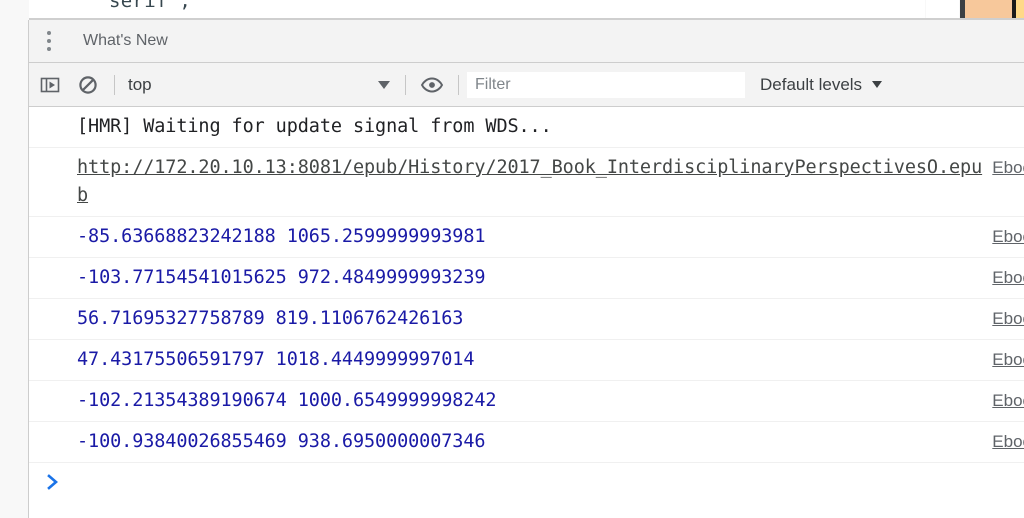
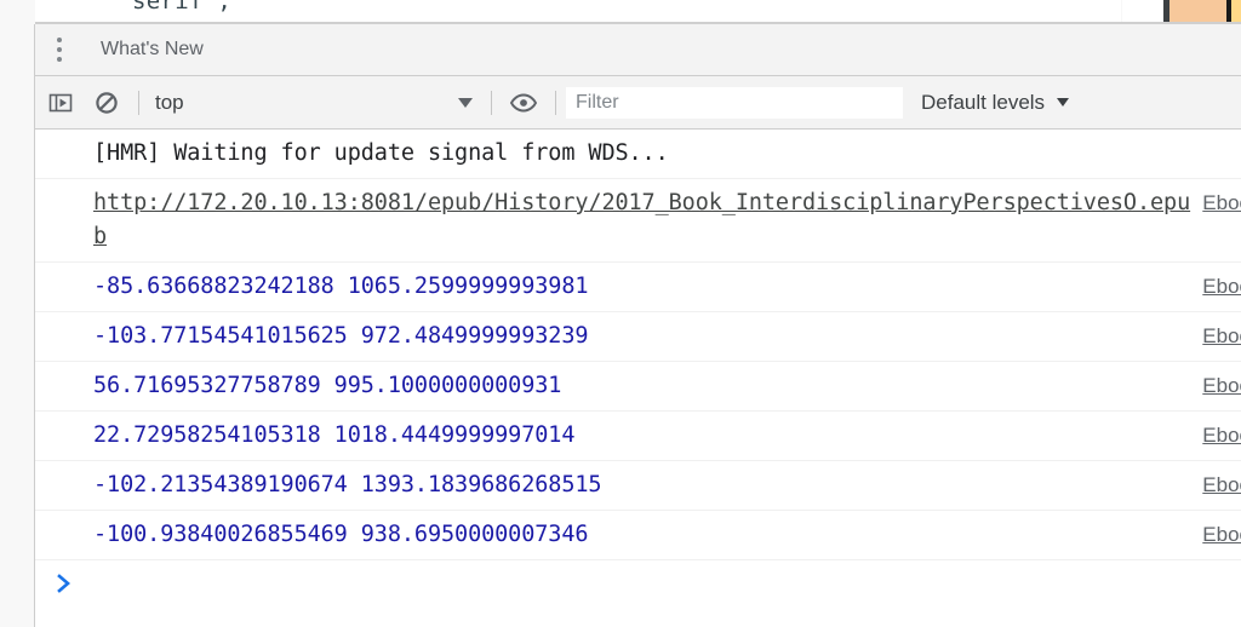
  serif";
  What's New
  top
  Filter
  Default levels
  [HMR] Waiting for update signal from WDS...
  http://172.20.10.13:8081/epub/History/2017_Book_InterdisciplinaryPerspectivesO.epub
  Ebo
  -85.63668823242188 1065.2599999993981
  Ebo
  -103.77154541015625 972.4849999993239
  Ebo
- 56.71695327758789 819.1106762426163
+ 56.71695327758789 995.1000000000931
  Ebo
- 47.43175506591797 1018.4449999997014
+ 22.72958254105318 1018.4449999997014
  Ebo
- -102.21354389190674 1000.6549999998242
+ -102.21354389190674 1393.1839686268515
  Ebo
  -100.93840026855469 938.6950000007346
  Ebo
